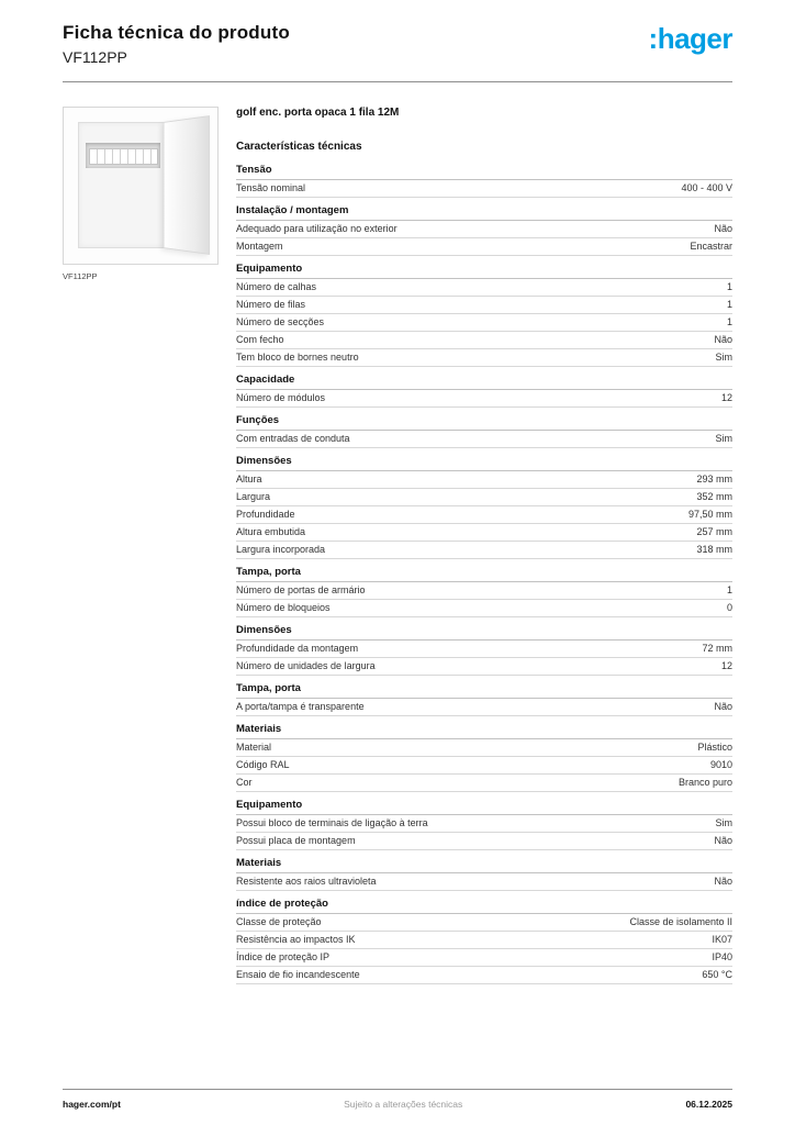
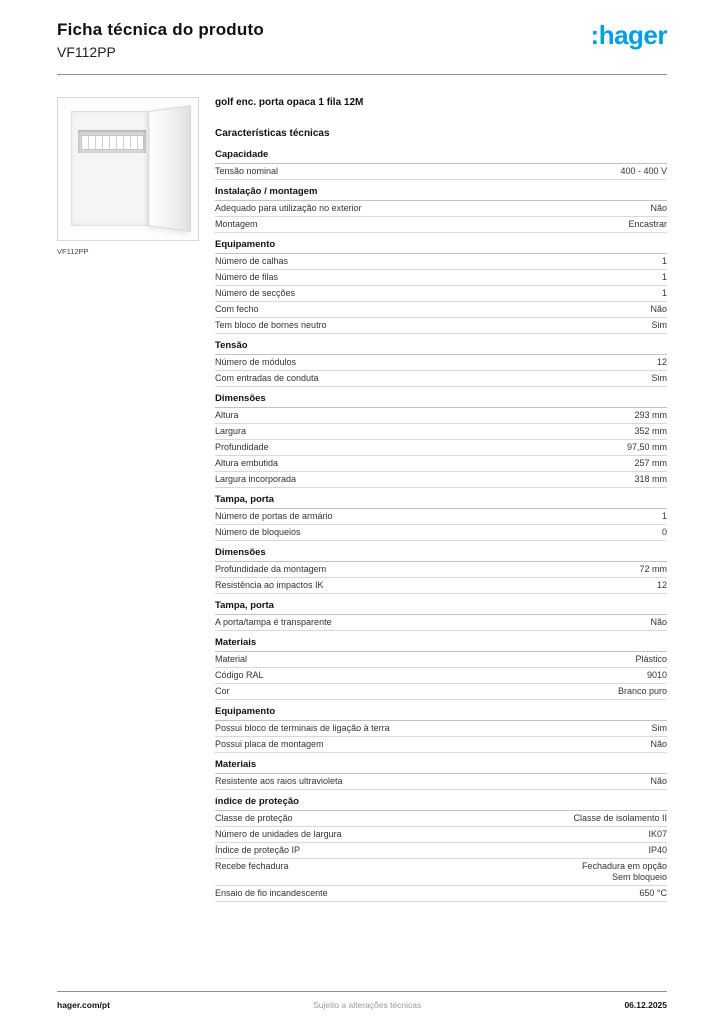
  Ficha técnica do produto
  VF112PP
  :hager
  VF112PP
  golf enc. porta opaca 1 fila 12M
  Características técnicas
- Tensão
+ Capacidade
  Tensão nominal
  400 - 400 V
  Instalação / montagem
  Adequado para utilização no exterior
  Não
  Montagem
  Encastrar
  Equipamento
  Número de calhas
  1
  Número de filas
  1
  Número de secções
  1
  Com fecho
  Não
  Tem bloco de bornes neutro
  Sim
- Capacidade
+ Tensão
  Número de módulos
  12
- Funções
  Com entradas de conduta
  Sim
  Dimensões
  Altura
  293 mm
  Largura
  352 mm
  Profundidade
  97,50 mm
  Altura embutida
  257 mm
  Largura incorporada
  318 mm
  Tampa, porta
  Número de portas de armário
  1
  Número de bloqueios
  0
  Dimensões
  Profundidade da montagem
  72 mm
- Número de unidades de largura
+ Resistência ao impactos IK
  12
  Tampa, porta
  A porta/tampa é transparente
  Não
  Materiais
  Material
  Plástico
  Código RAL
  9010
  Cor
  Branco puro
  Equipamento
  Possui bloco de terminais de ligação à terra
  Sim
  Possui placa de montagem
  Não
  Materiais
  Resistente aos raios ultravioleta
  Não
  índice de proteção
  Classe de proteção
  Classe de isolamento II
- Resistência ao impactos IK
+ Número de unidades de largura
  IK07
  Índice de proteção IP
  IP40
+ Recebe fechadura
+ Fechadura em opção
+ Sem bloqueio
  Ensaio de fio incandescente
  650 °C
  hager.com/pt
  Sujeito a alterações técnicas
  06.12.2025
